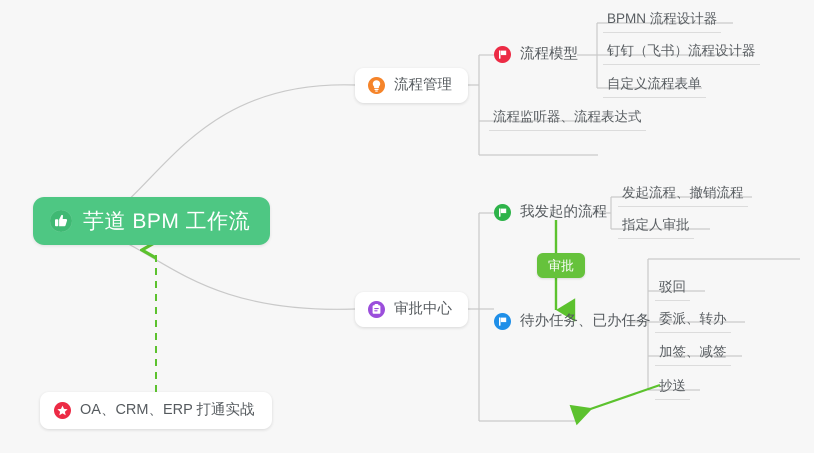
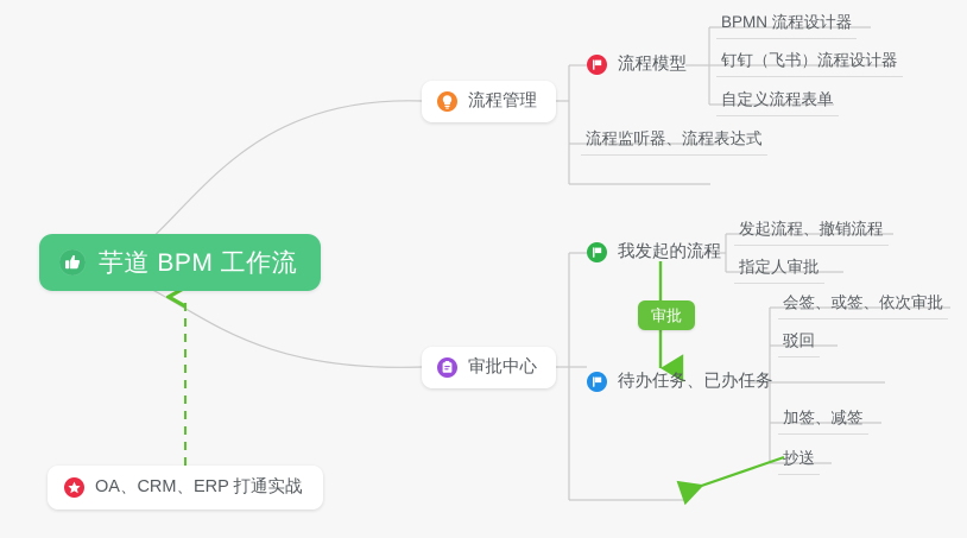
  芋道 BPM 工作流
  流程管理
  流程模型
  BPMN 流程设计器
  钉钉（飞书）流程设计器
  自定义流程表单
  流程监听器、流程表达式
  审批中心
  我发起的流程
  发起流程、撤销流程
  指定人审批
  待办任务、已办任务
+ 会签、或签、依次审批
  驳回
- 委派、转办
  加签、减签
  抄送
  审批
  OA、CRM、ERP 打通实战
